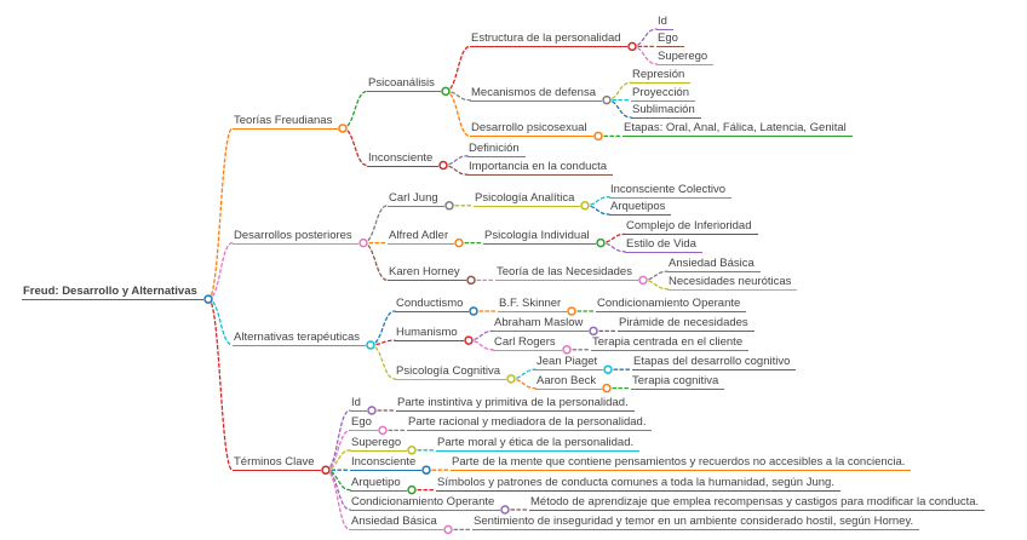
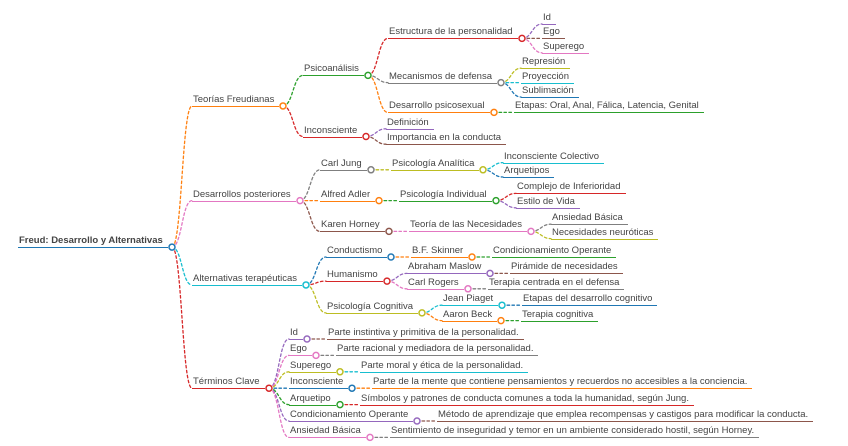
  Freud: Desarrollo y Alternativas
  Teorías Freudianas
  Psicoanálisis
  Estructura de la personalidad
  Id
  Ego
  Superego
  Mecanismos de defensa
  Represión
  Proyección
  Sublimación
  Desarrollo psicosexual
  Etapas: Oral, Anal, Fálica, Latencia, Genital
  Inconsciente
  Definición
  Importancia en la conducta
  Desarrollos posteriores
  Carl Jung
  Psicología Analítica
  Inconsciente Colectivo
  Arquetipos
  Alfred Adler
  Psicología Individual
  Complejo de Inferioridad
  Estilo de Vida
  Karen Horney
  Teoría de las Necesidades
  Ansiedad Básica
  Necesidades neuróticas
  Alternativas terapéuticas
  Conductismo
  B.F. Skinner
  Condicionamiento Operante
  Humanismo
  Abraham Maslow
  Pirámide de necesidades
  Carl Rogers
- Terapia centrada en el cliente
+ Terapia centrada en el defensa
  Psicología Cognitiva
  Jean Piaget
  Etapas del desarrollo cognitivo
  Aaron Beck
  Terapia cognitiva
  Términos Clave
  Id
  Parte instintiva y primitiva de la personalidad.
  Ego
  Parte racional y mediadora de la personalidad.
  Superego
  Parte moral y ética de la personalidad.
  Inconsciente
  Parte de la mente que contiene pensamientos y recuerdos no accesibles a la conciencia.
  Arquetipo
  Símbolos y patrones de conducta comunes a toda la humanidad, según Jung.
  Condicionamiento Operante
  Método de aprendizaje que emplea recompensas y castigos para modificar la conducta.
  Ansiedad Básica
  Sentimiento de inseguridad y temor en un ambiente considerado hostil, según Horney.
